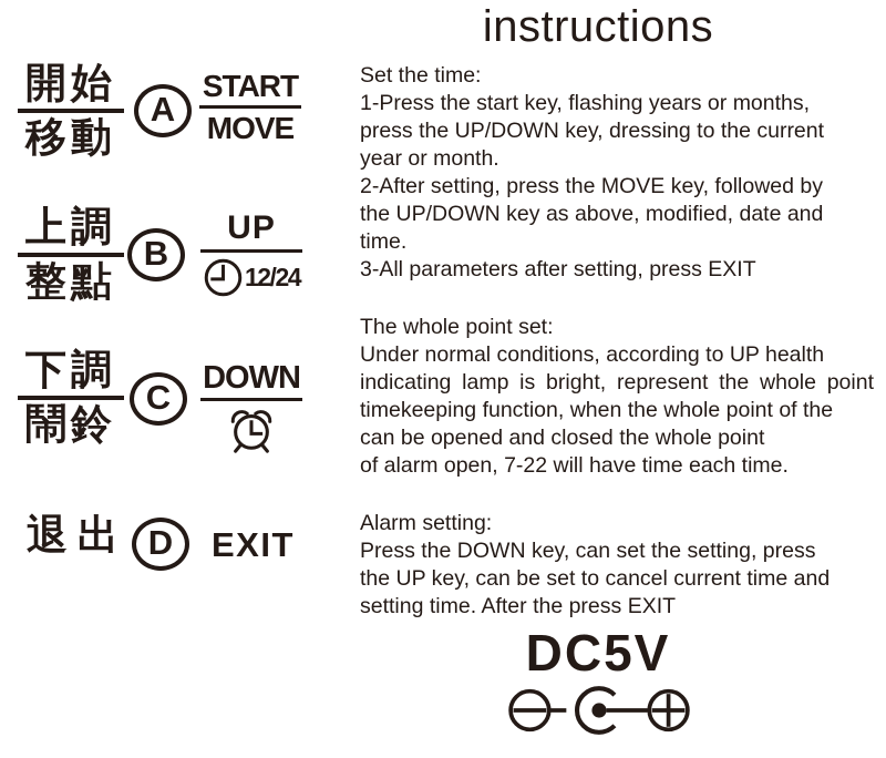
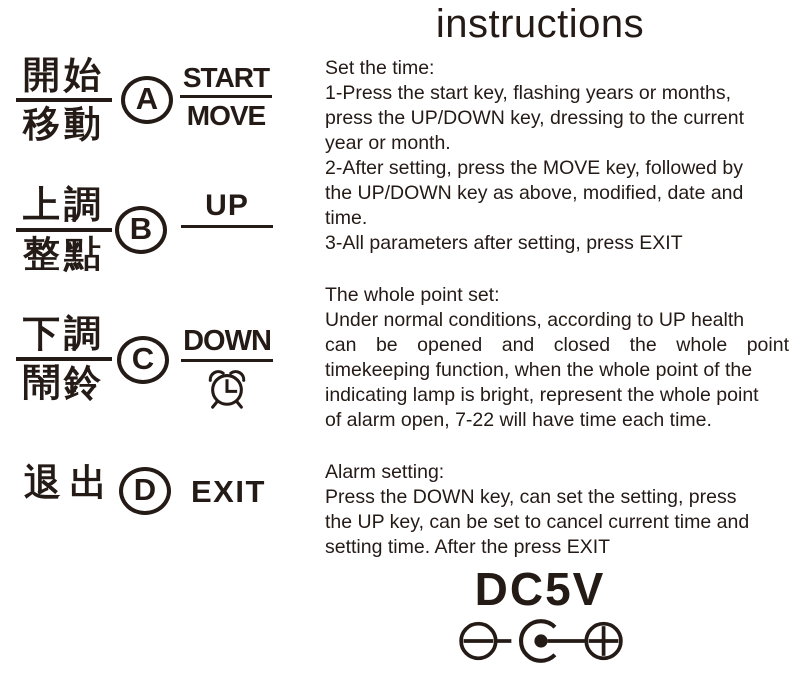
  instructions
  開始
  移動
  A
  START
  MOVE
  上調
  整點
  B
  UP
- 12/24
  下調
  鬧鈴
  C
  DOWN
  退出
  D
  EXIT
  Set the time:
  1-Press the start key, flashing years or months,
  press the UP/DOWN key, dressing to the current
  year or month.
  2-After setting, press the MOVE key, followed by
  the UP/DOWN key as above, modified, date and
  time.
  3-All parameters after setting, press EXIT
  The whole point set:
  Under normal conditions, according to UP health
- indicating lamp is bright, represent the whole point
+ can be opened and closed the whole point
  timekeeping function, when the whole point of the
- can be opened and closed the whole point
+ indicating lamp is bright, represent the whole point
  of alarm open, 7-22 will have time each time.
  Alarm setting:
  Press the DOWN key, can set the setting, press
  the UP key, can be set to cancel current time and
  setting time. After the press EXIT
  DC5V
